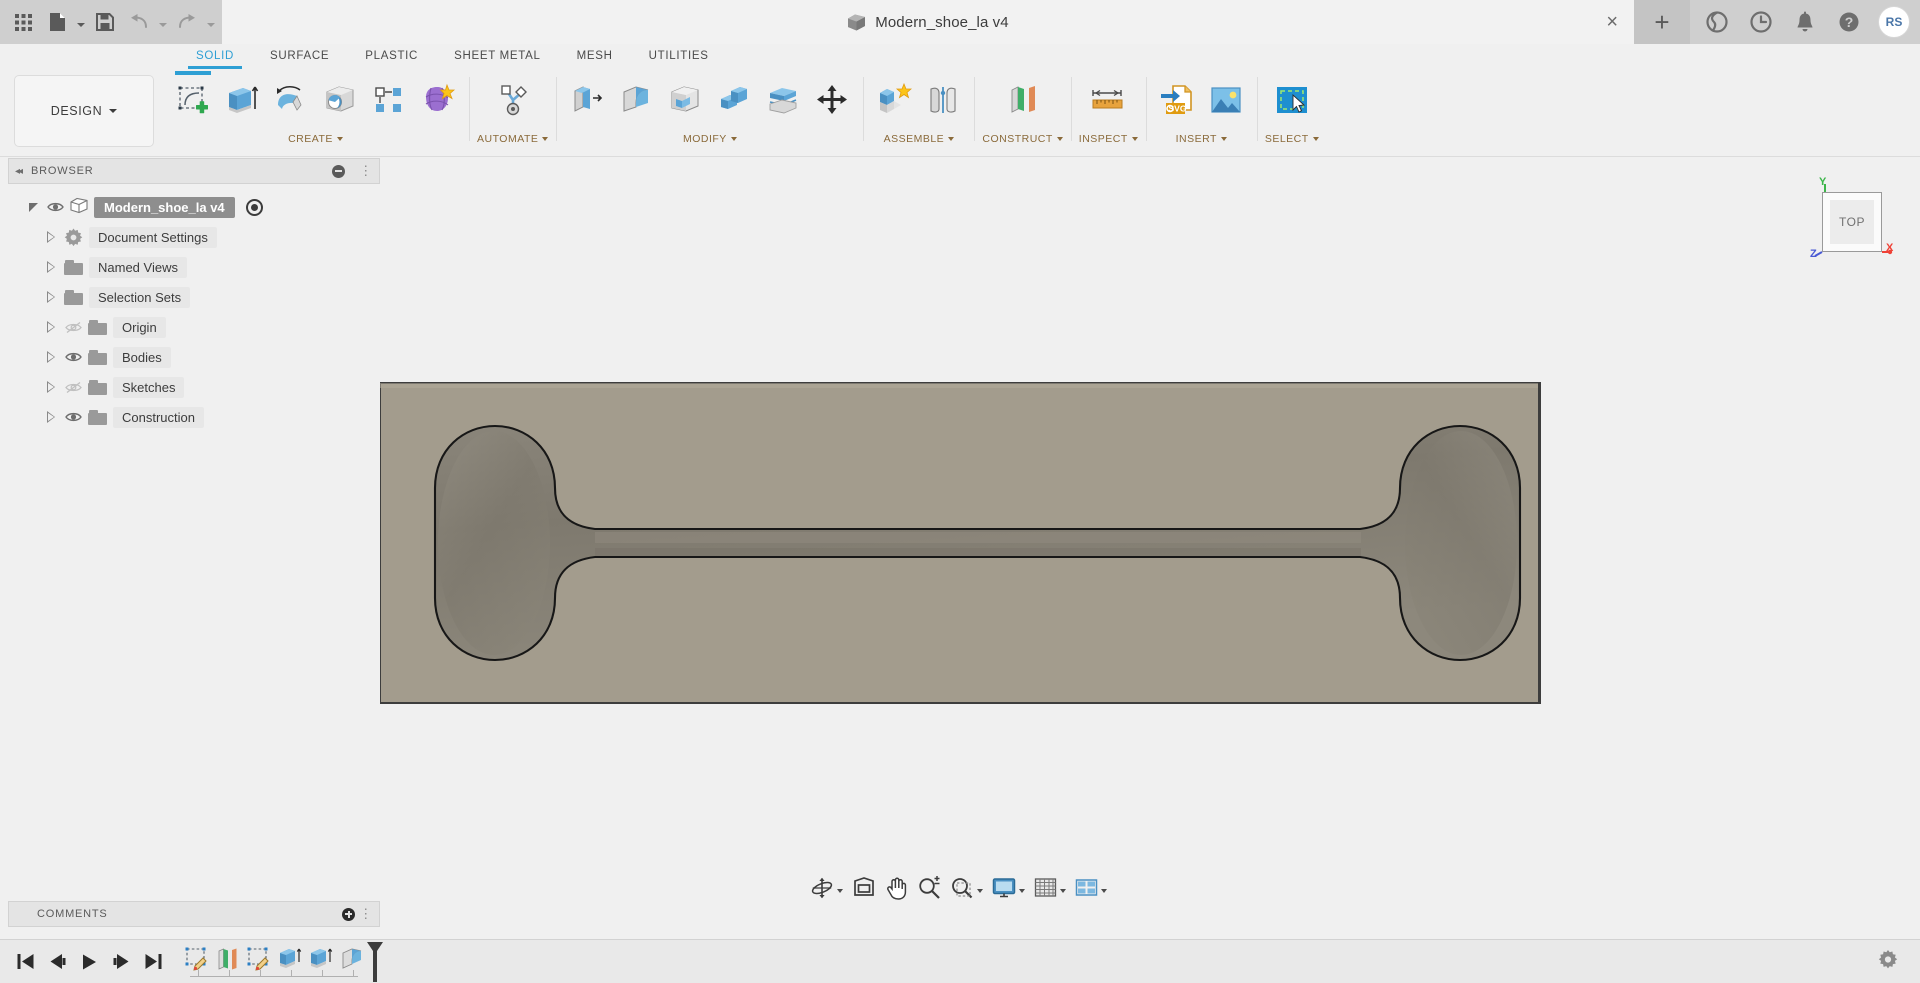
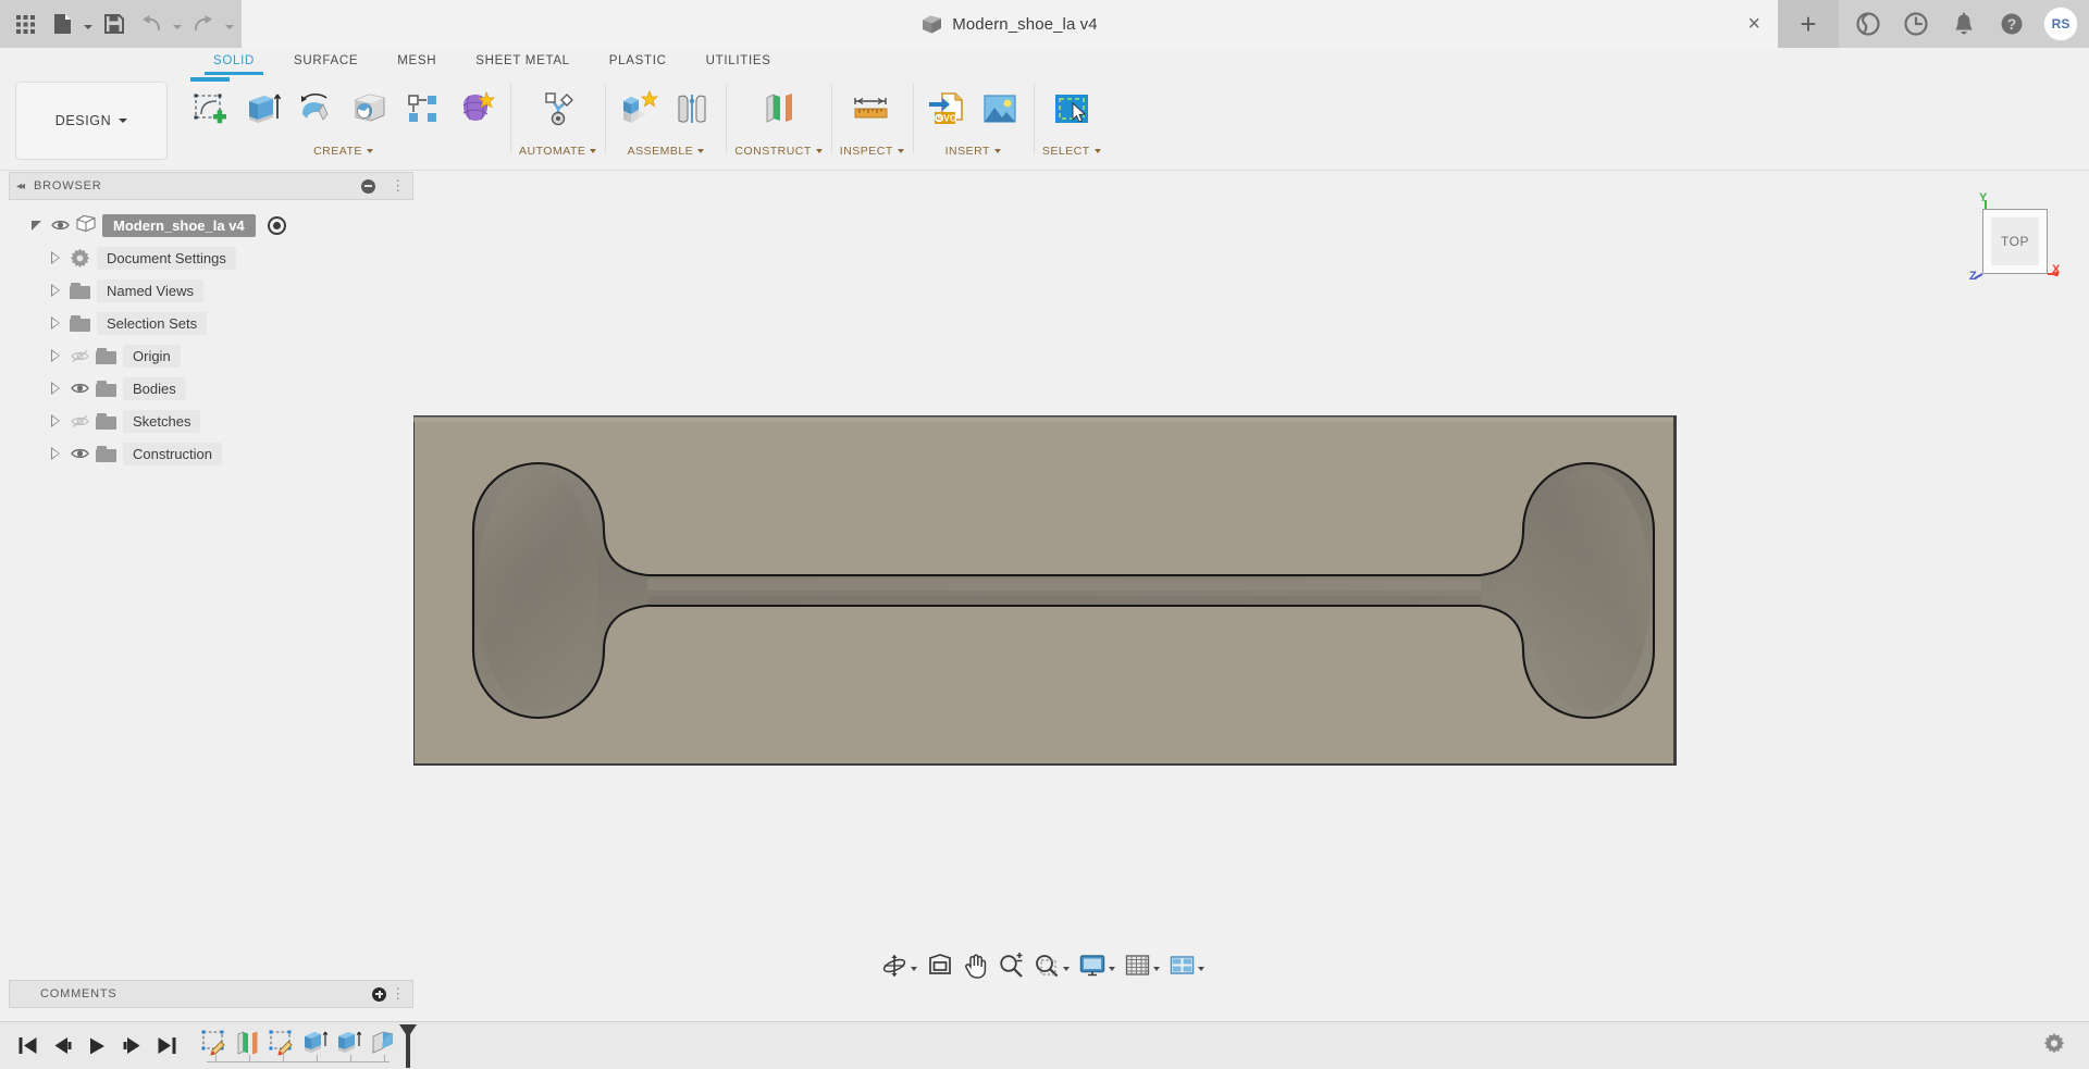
  Modern_shoe_la v4
  ×
  +
  ?
  RS
  SOLID
  SURFACE
- PLASTIC
+ MESH
  SHEET METAL
- MESH
+ PLASTIC
  UTILITIES
  DESIGN
  CREATE
  AUTOMATE
- MODIFY
  ASSEMBLE
  CONSTRUCT
  INSPECT
  SVG
  INSERT
  SELECT
  ◂◂
  BROWSER
  ⋮
  Modern_shoe_la v4
  Document Settings
  Named Views
  Selection Sets
  Origin
  Bodies
  Sketches
  Construction
  TOP
  Y
  X
  Z
  COMMENTS
  ⋮
